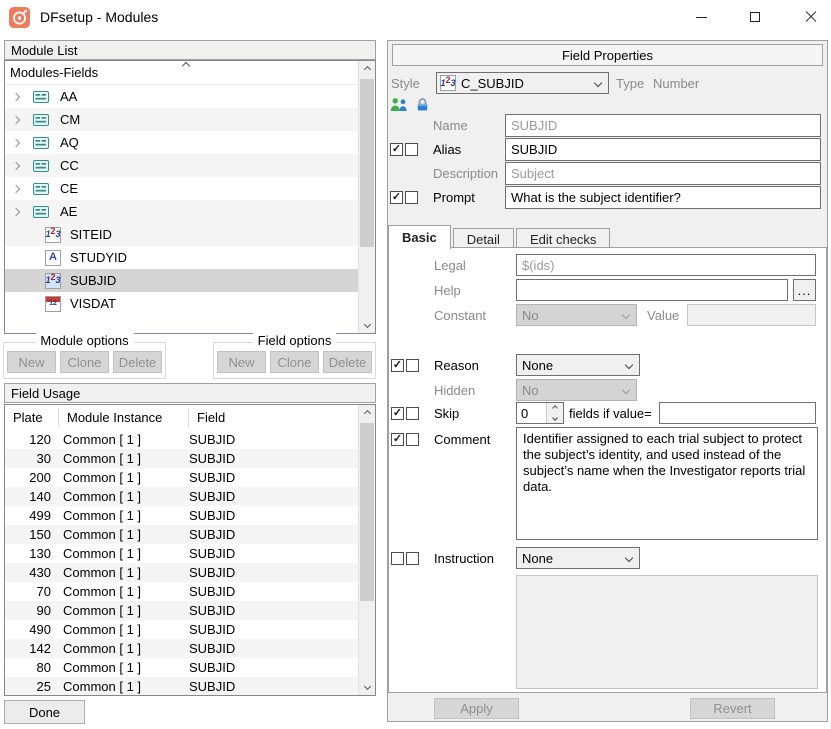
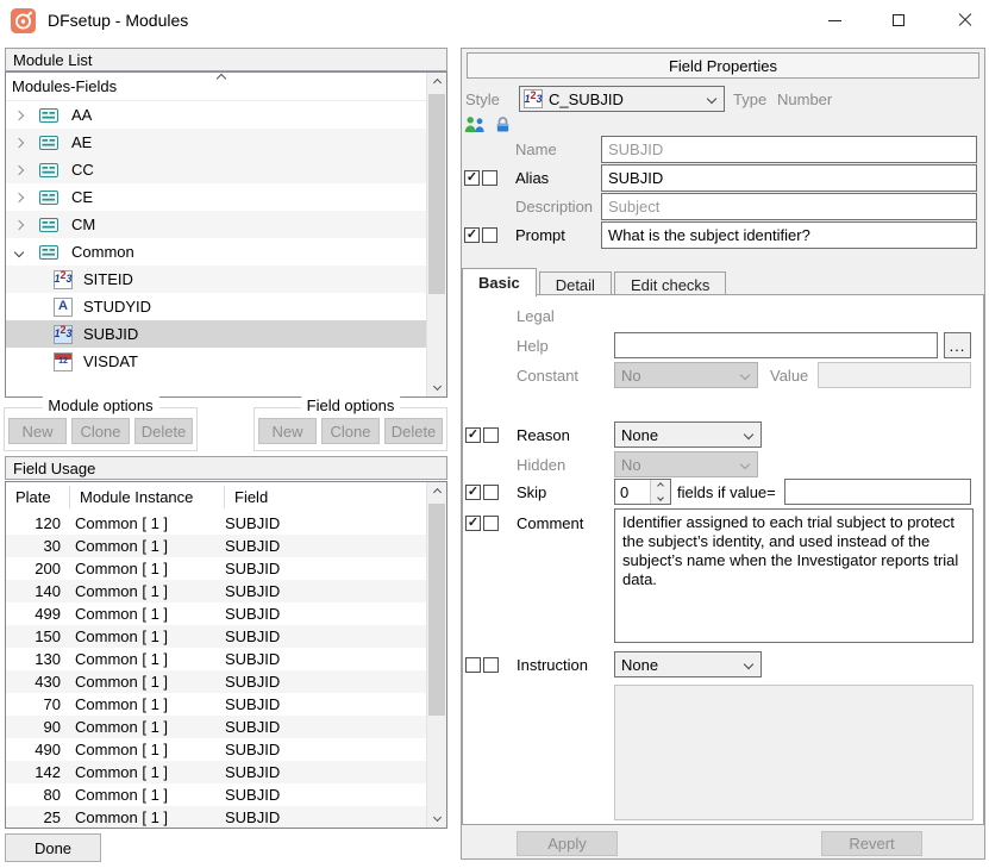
  DFsetup - Modules
  Module List
  Modules-Fields
  AA
- CM
+ AE
- AQ
  CC
  CE
- AE
+ CM
+ Common
  1
  2
  3
  SITEID
  A
  STUDYID
  1
  2
  3
  SUBJID
  VISDAT
  Module options
  New
  Clone
  Delete
  Field options
  New
  Clone
  Delete
  Field Usage
  Plate
  Module Instance
  Field
  120
  Common [ 1 ]
  SUBJID
  30
  Common [ 1 ]
  SUBJID
  200
  Common [ 1 ]
  SUBJID
  140
  Common [ 1 ]
  SUBJID
  499
  Common [ 1 ]
  SUBJID
  150
  Common [ 1 ]
  SUBJID
  130
  Common [ 1 ]
  SUBJID
  430
  Common [ 1 ]
  SUBJID
  70
  Common [ 1 ]
  SUBJID
  90
  Common [ 1 ]
  SUBJID
  490
  Common [ 1 ]
  SUBJID
  142
  Common [ 1 ]
  SUBJID
  80
  Common [ 1 ]
  SUBJID
  25
  Common [ 1 ]
  SUBJID
  Done
  Field Properties
  Style
  1
  2
  3
  C_SUBJID
  Type
  Number
  Name
  SUBJID
  Alias
  SUBJID
  Description
  Subject
  Prompt
  What is the subject identifier?
  Basic
  Detail
  Edit checks
  Legal
- $(ids)
  Help
  ...
  Constant
  No
  Value
  Reason
  None
  Hidden
  No
  Skip
  0
  fields if value=
  Comment
  Instruction
  None
  Apply
  Revert
